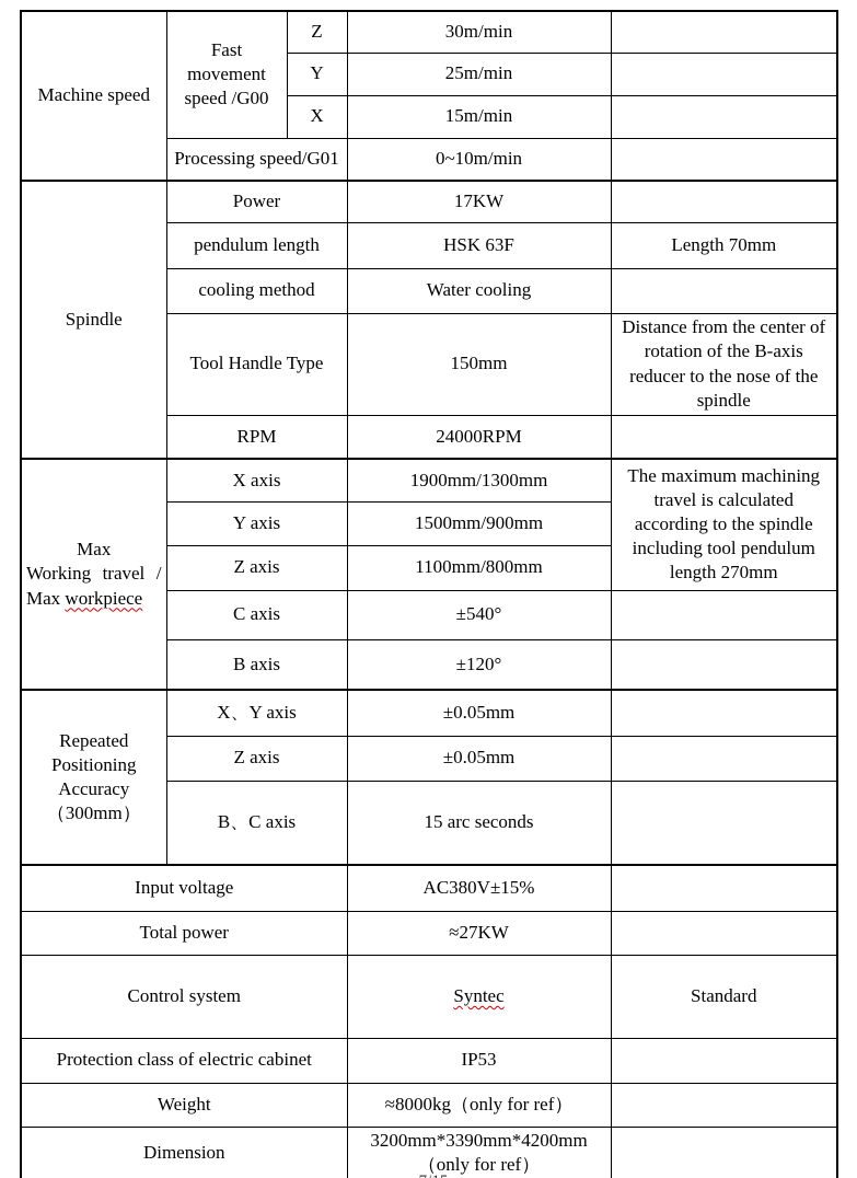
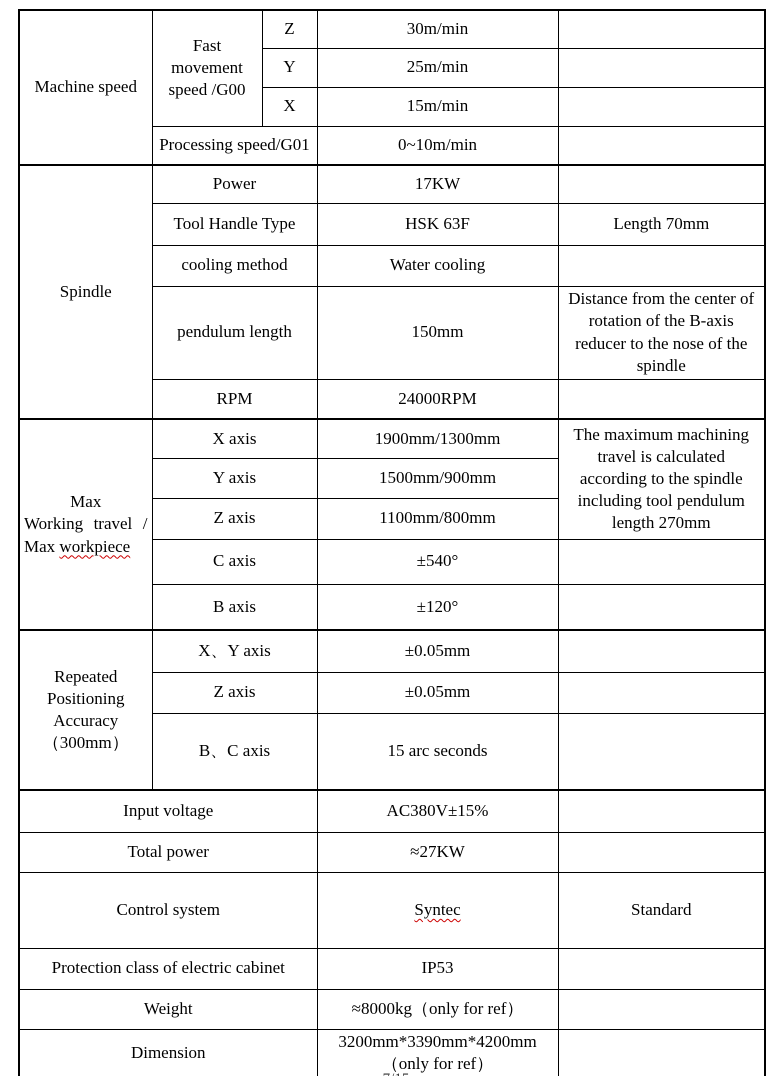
  Machine speed	Fast movement speed /G00	Z	30m/min
  Y	25m/min
  X	15m/min
  Processing speed/G01	0~10m/min
  Spindle	Power	17KW
- pendulum length	HSK 63F	Length 70mm
+ Tool Handle Type	HSK 63F	Length 70mm
  cooling method	Water cooling
- Tool Handle Type	150mm	Distance from the center of rotation of the B-axis reducer to the nose of the spindle
+ pendulum length	150mm	Distance from the center of rotation of the B-axis reducer to the nose of the spindle
  RPM	24000RPM
  Max Working travel / Max workpiece	X axis	1900mm/1300mm	The maximum machining travel is calculated according to the spindle including tool pendulum length 270mm
  Y axis	1500mm/900mm
  Z axis	1100mm/800mm
  C axis	±540°
  B axis	±120°
  Repeated Positioning Accuracy （300mm）	X、Y axis	±0.05mm
  Z axis	±0.05mm
  B、C axis	15 arc seconds
  Input voltage	AC380V±15%
  Total power	≈27KW
  Control system	Syntec	Standard
  Protection class of electric cabinet	IP53
  Weight	≈8000kg（only for ref）
  Dimension	3200mm*3390mm*4200mm （only for ref）
